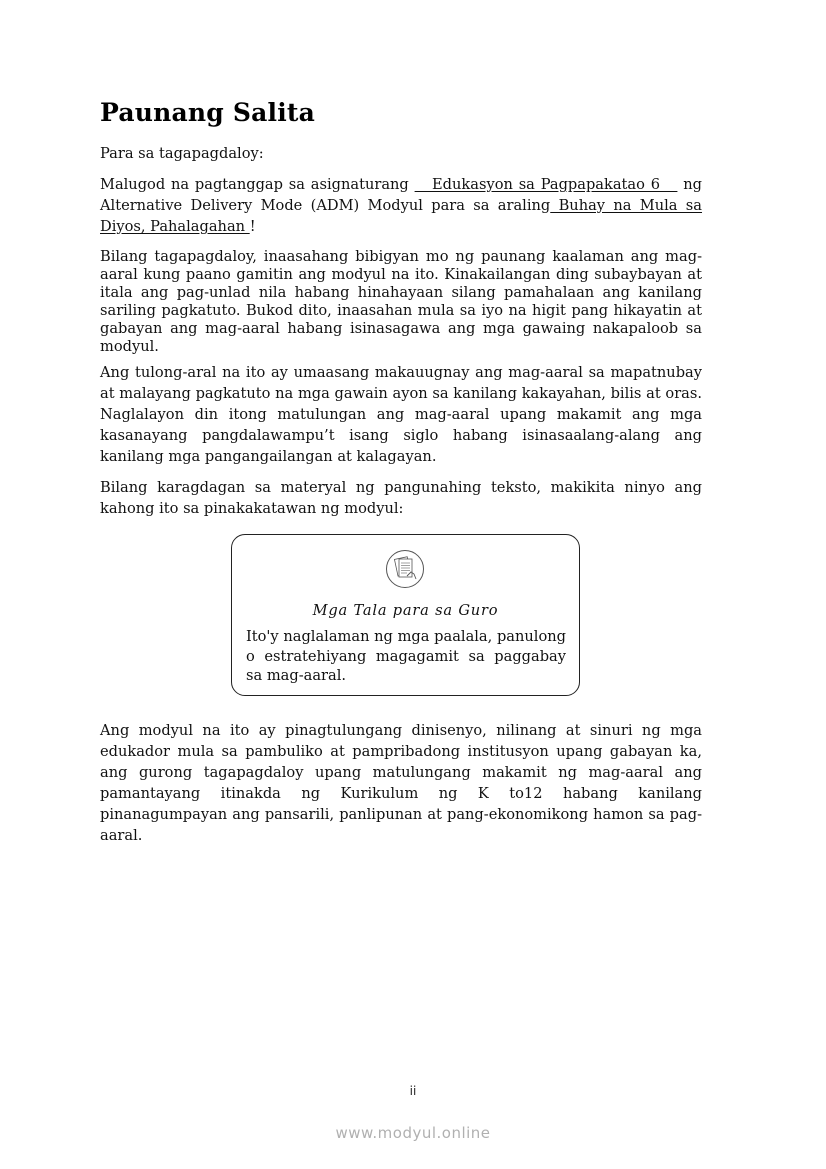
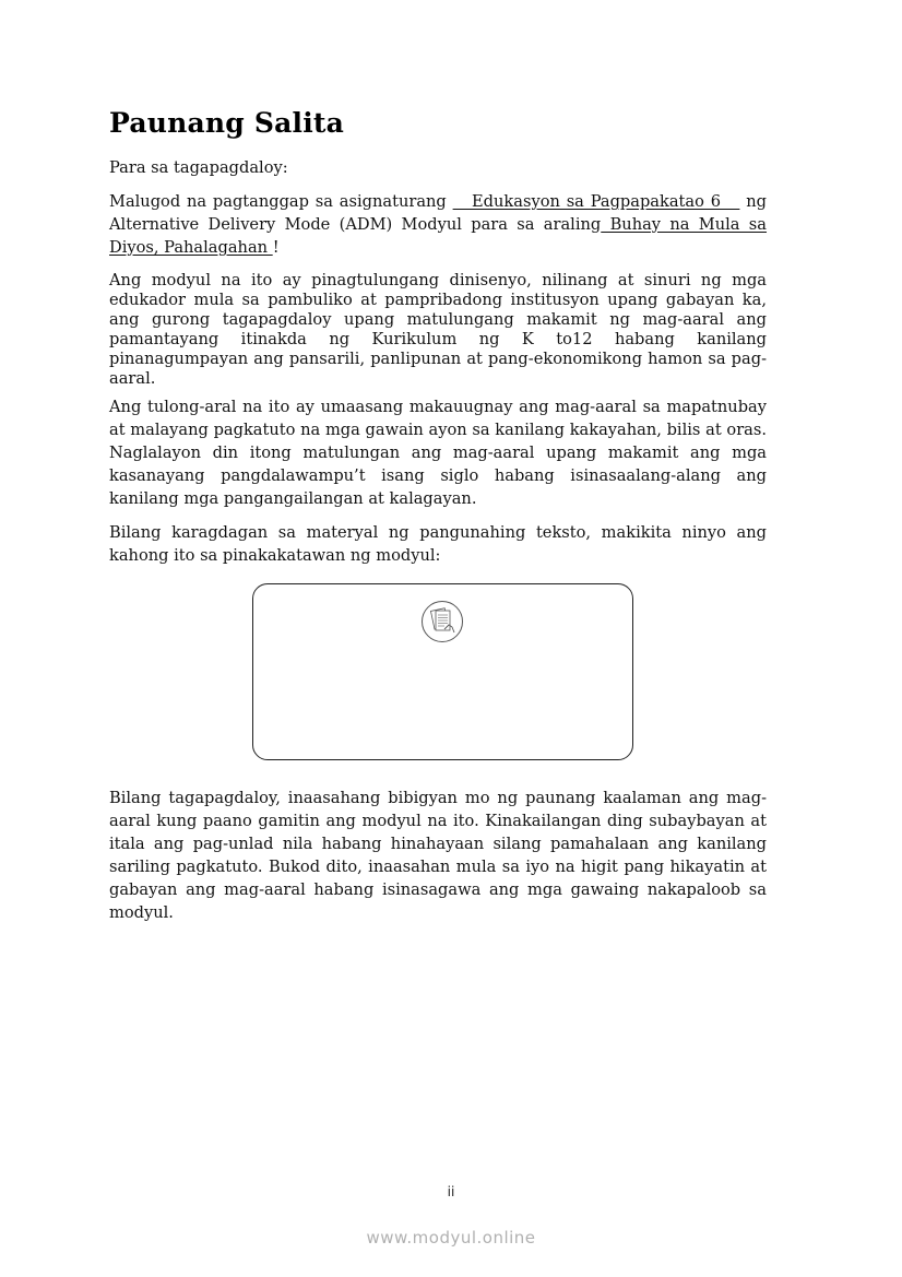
  Paunang Salita
  Para sa tagapagdaloy:
  Malugod na pagtanggap sa asignaturang Edukasyon sa Pagpapakatao 6 ng Alternative Delivery Mode (ADM) Modyul para sa araling Buhay na Mula sa Diyos, Pahalagahan !
- Bilang tagapagdaloy, inaasahang bibigyan mo ng paunang kaalaman ang mag-aaral kung paano gamitin ang modyul na ito. Kinakailangan ding subaybayan at itala ang pag-unlad nila habang hinahayaan silang pamahalaan ang kanilang sariling pagkatuto. Bukod dito, inaasahan mula sa iyo na higit pang hikayatin at gabayan ang mag-aaral habang isinasagawa ang mga gawaing nakapaloob sa modyul.
+ Ang modyul na ito ay pinagtulungang dinisenyo, nilinang at sinuri ng mga edukador mula sa pambuliko at pampribadong institusyon upang gabayan ka, ang gurong tagapagdaloy upang matulungang makamit ng mag-aaral ang pamantayang itinakda ng Kurikulum ng K to12 habang kanilang pinanagumpayan ang pansarili, panlipunan at pang-ekonomikong hamon sa pag-aaral.
  Ang tulong-aral na ito ay umaasang makauugnay ang mag-aaral sa mapatnubay at malayang pagkatuto na mga gawain ayon sa kanilang kakayahan, bilis at oras. Naglalayon din itong matulungan ang mag-aaral upang makamit ang mga kasanayang pangdalawampu’t isang siglo habang isinasaalang-alang ang kanilang mga pangangailangan at kalagayan.
  Bilang karagdagan sa materyal ng pangunahing teksto, makikita ninyo ang kahong ito sa pinakakatawan ng modyul:
- Mga Tala para sa Guro
- Ito'y naglalaman ng mga paalala, panulong o estratehiyang magagamit sa paggabay sa mag-aaral.
- Ang modyul na ito ay pinagtulungang dinisenyo, nilinang at sinuri ng mga edukador mula sa pambuliko at pampribadong institusyon upang gabayan ka, ang gurong tagapagdaloy upang matulungang makamit ng mag-aaral ang pamantayang itinakda ng Kurikulum ng K to12 habang kanilang pinanagumpayan ang pansarili, panlipunan at pang-ekonomikong hamon sa pag-aaral.
+ Bilang tagapagdaloy, inaasahang bibigyan mo ng paunang kaalaman ang mag-aaral kung paano gamitin ang modyul na ito. Kinakailangan ding subaybayan at itala ang pag-unlad nila habang hinahayaan silang pamahalaan ang kanilang sariling pagkatuto. Bukod dito, inaasahan mula sa iyo na higit pang hikayatin at gabayan ang mag-aaral habang isinasagawa ang mga gawaing nakapaloob sa modyul.
  ii
  www.modyul.online
